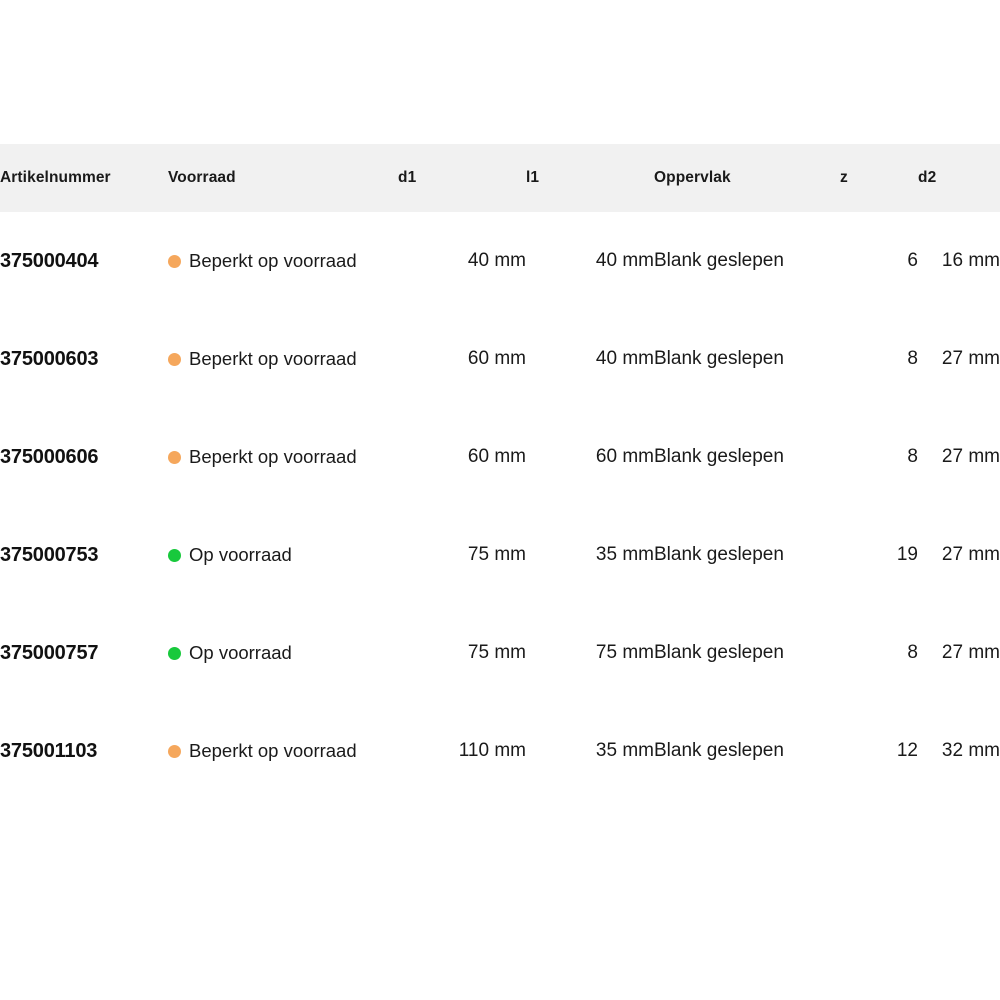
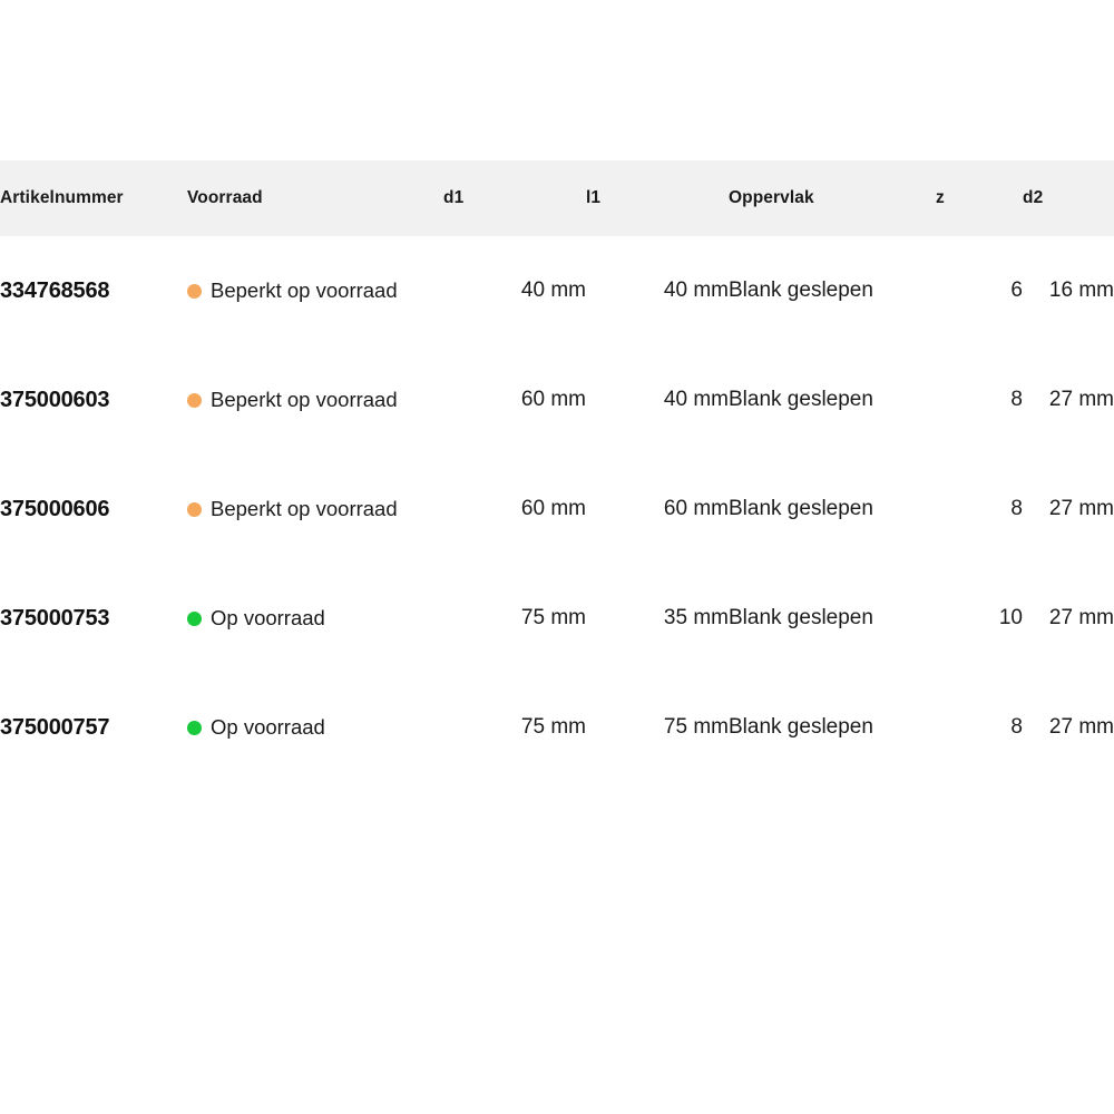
  Artikelnummer	Voorraad	d1	l1	Oppervlak	z	d2
- 375000404	Beperkt op voorraad	40 mm	40 mm	Blank geslepen	6	16 mm
+ 334768568	Beperkt op voorraad	40 mm	40 mm	Blank geslepen	6	16 mm
  375000603	Beperkt op voorraad	60 mm	40 mm	Blank geslepen	8	27 mm
  375000606	Beperkt op voorraad	60 mm	60 mm	Blank geslepen	8	27 mm
- 375000753	Op voorraad	75 mm	35 mm	Blank geslepen	19	27 mm
+ 375000753	Op voorraad	75 mm	35 mm	Blank geslepen	10	27 mm
  375000757	Op voorraad	75 mm	75 mm	Blank geslepen	8	27 mm
- 375001103	Beperkt op voorraad	110 mm	35 mm	Blank geslepen	12	32 mm
